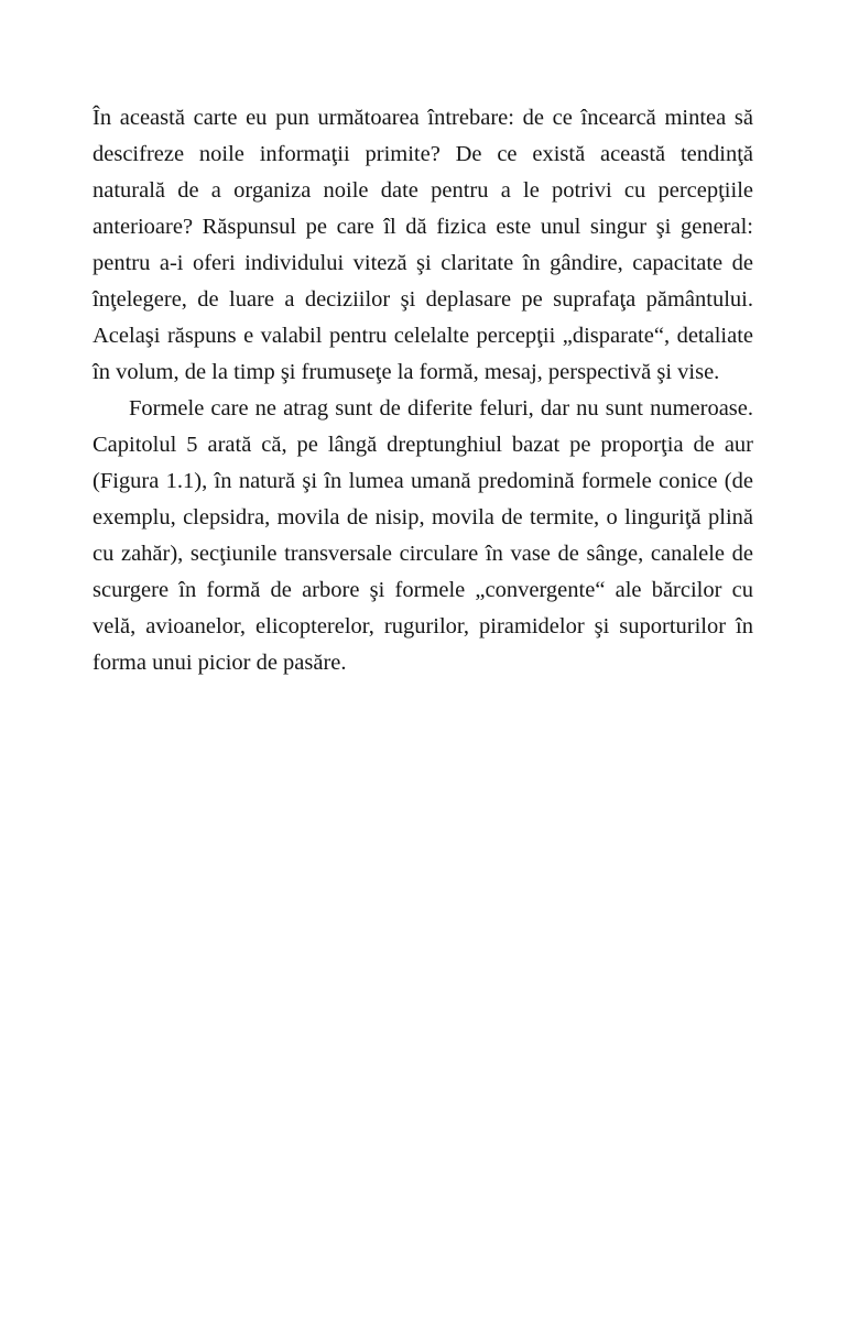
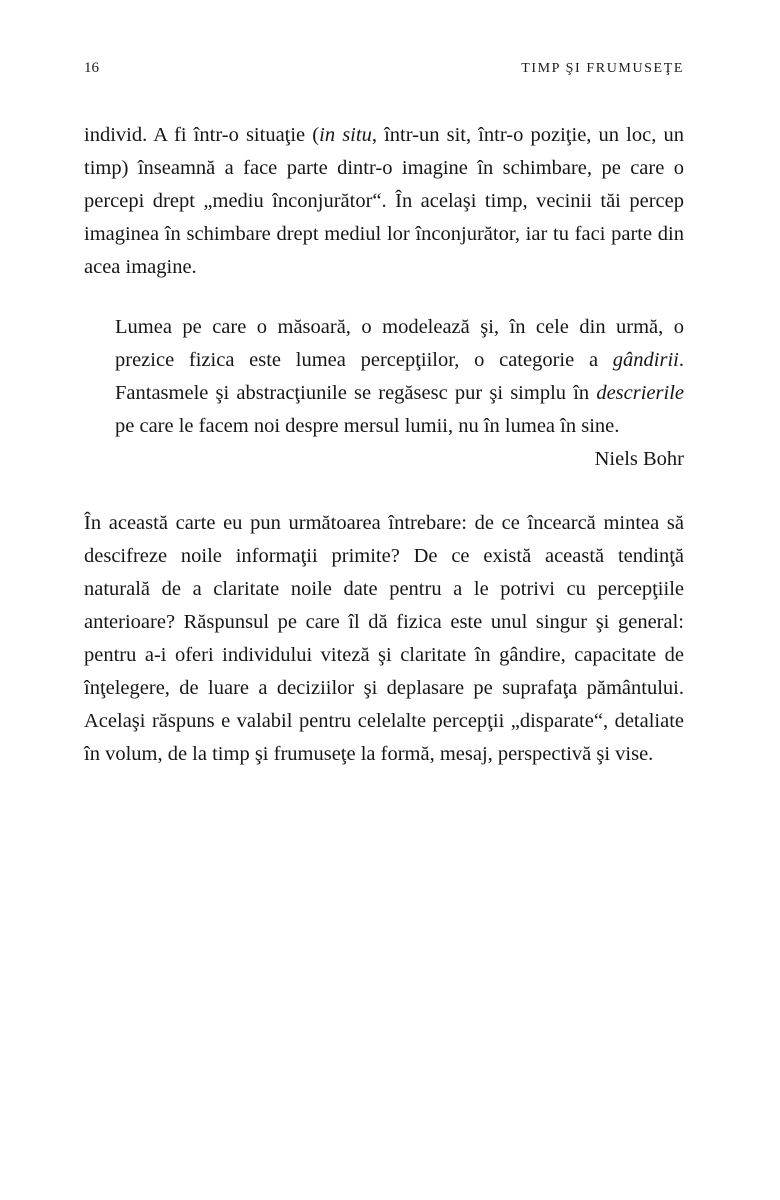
+ 16
+ TIMP ŞI FRUMUSEŢE
+ individ. A fi într-o situaţie (in situ, într-un sit, într-o poziţie, un loc, un timp) înseamnă a face parte dintr-o imagine în schimbare, pe care o percepi drept „mediu înconjurător“. În acelaşi timp, vecinii tăi percep imaginea în schimbare drept mediul lor înconjurător, iar tu faci parte din acea imagine.
+ Lumea pe care o măsoară, o modelează şi, în cele din urmă, o prezice fizica este lumea percepţiilor, o categorie a gândirii. Fantasmele şi abstracţiunile se regăsesc pur şi simplu în descrierile pe care le facem noi despre mersul lumii, nu în lumea în sine.
+ Niels Bohr
- În această carte eu pun următoarea întrebare: de ce încearcă mintea să descifreze noile informaţii primite? De ce există această tendinţă naturală de a organiza noile date pentru a le potrivi cu percepţiile anterioare? Răspunsul pe care îl dă fizica este unul singur şi general: pentru a-i oferi individului viteză şi claritate în gândire, capacitate de înţelegere, de luare a deciziilor şi deplasare pe suprafaţa pământului. Acelaşi răspuns e valabil pentru celelalte percepţii „disparate“, detaliate în volum, de la timp şi frumuseţe la formă, mesaj, perspectivă şi vise.
+ În această carte eu pun următoarea întrebare: de ce încearcă mintea să descifreze noile informaţii primite? De ce există această tendinţă naturală de a claritate noile date pentru a le potrivi cu percepţiile anterioare? Răspunsul pe care îl dă fizica este unul singur şi general: pentru a-i oferi individului viteză şi claritate în gândire, capacitate de înţelegere, de luare a deciziilor şi deplasare pe suprafaţa pământului. Acelaşi răspuns e valabil pentru celelalte percepţii „disparate“, detaliate în volum, de la timp şi frumuseţe la formă, mesaj, perspectivă şi vise.
- Formele care ne atrag sunt de diferite feluri, dar nu sunt numeroase. Capitolul 5 arată că, pe lângă dreptunghiul bazat pe proporţia de aur (Figura 1.1), în natură şi în lumea umană predomină formele conice (de exemplu, clepsidra, movila de nisip, movila de termite, o linguriţă plină cu zahăr), secţiunile transversale circulare în vase de sânge, canalele de scurgere în formă de arbore şi formele „convergente“ ale bărcilor cu velă, avioanelor, elicopterelor, rugurilor, piramidelor şi suporturilor în forma unui picior de pasăre.
